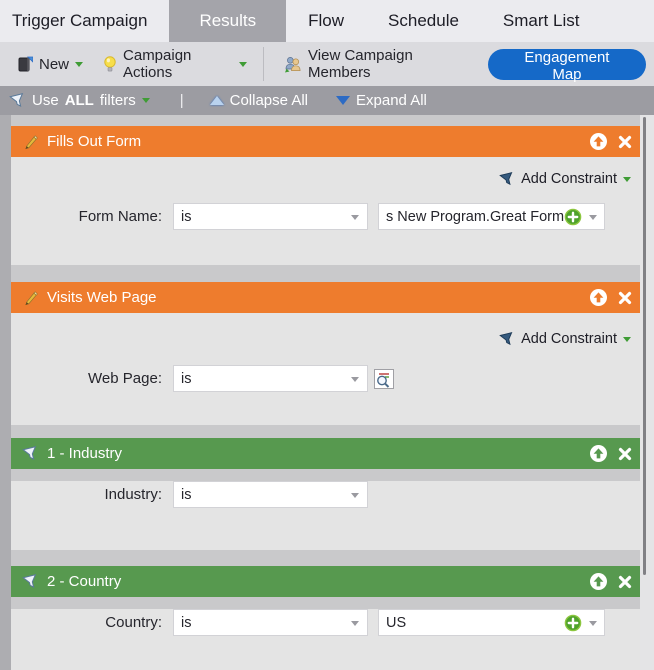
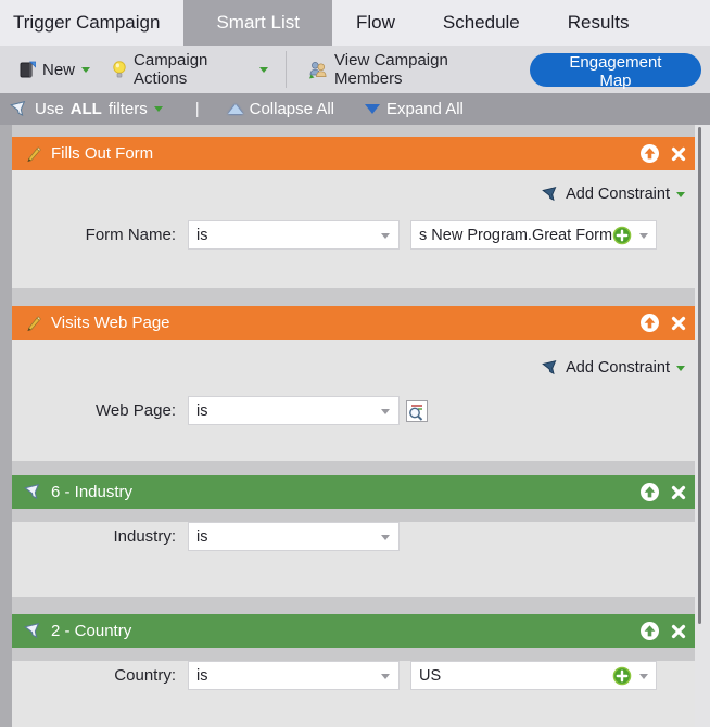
  Trigger Campaign
- Results
+ Smart List
  Flow
  Schedule
- Smart List
+ Results
  New
  Campaign Actions
  View Campaign Members
  Engagement Map
  Use
  ALL
  filters
  |
  Collapse All
  Expand All
  Fills Out Form
  Add Constraint
  Form Name:
  is
  s New Program.Great Form
  Visits Web Page
  Add Constraint
  Web Page:
  is
- 1 - Industry
+ 6 - Industry
  Industry:
  is
  2 - Country
  Country:
  is
  US
